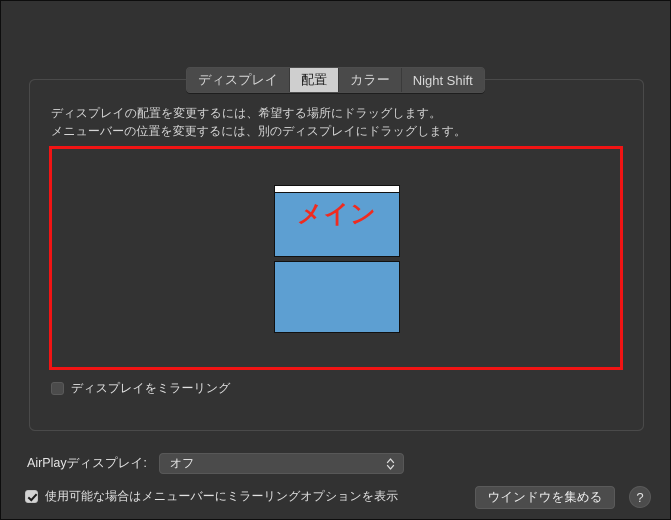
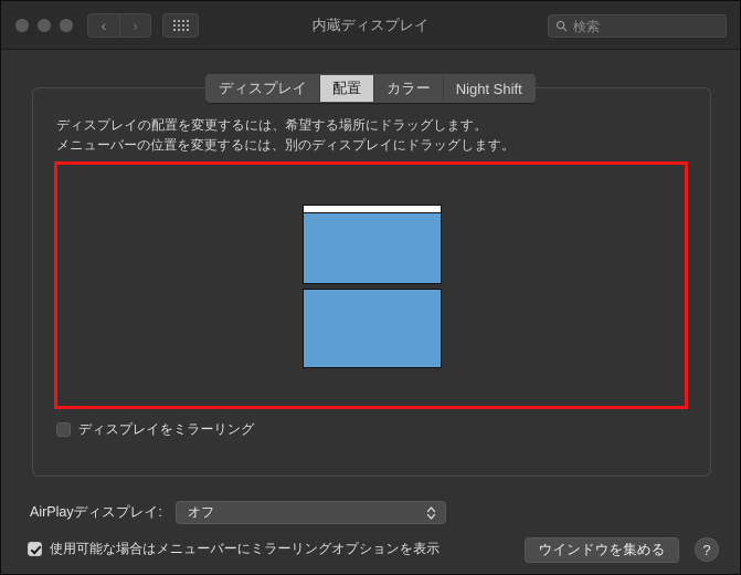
+ ‹
+ ›
+ 内蔵ディスプレイ
+ 検索
  ディスプレイ
  配置
  カラー
  Night Shift
  ディスプレイの配置を変更するには、希望する場所にドラッグします。
  メニューバーの位置を変更するには、別のディスプレイにドラッグします。
- メイン
  ディスプレイをミラーリング
  AirPlayディスプレイ:
  オフ
  使用可能な場合はメニューバーにミラーリングオプションを表示
  ウインドウを集める
  ?
